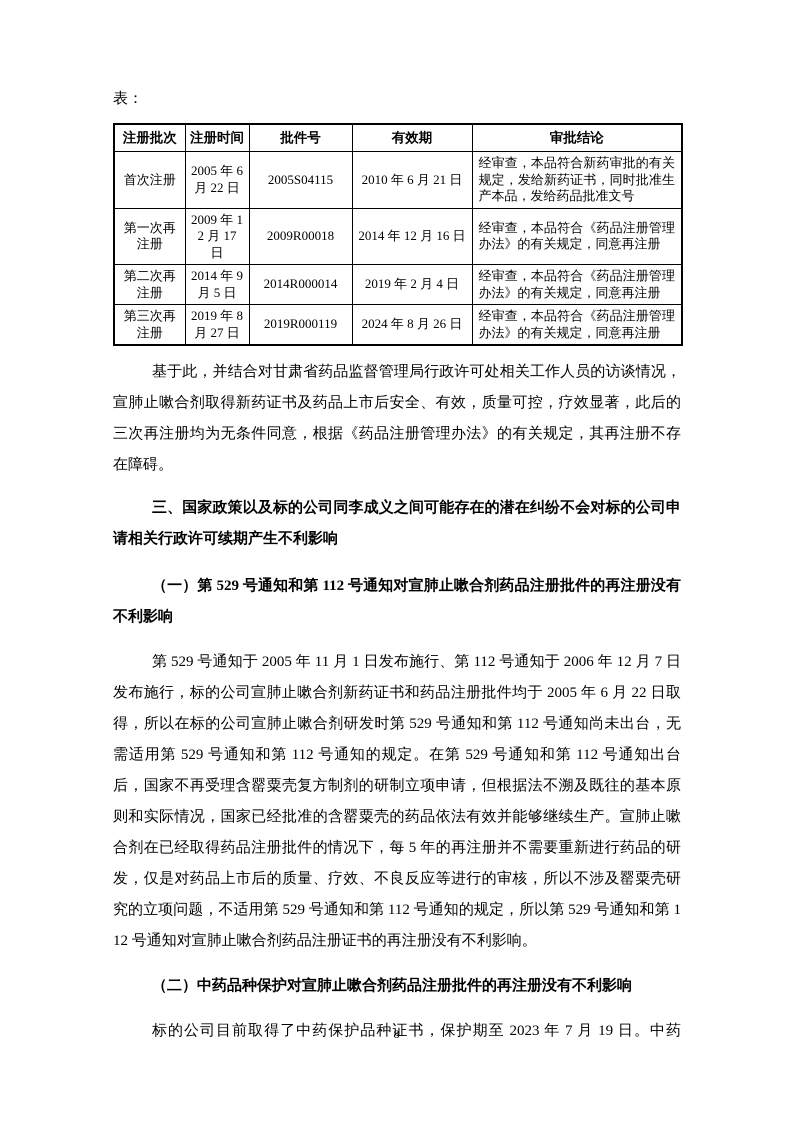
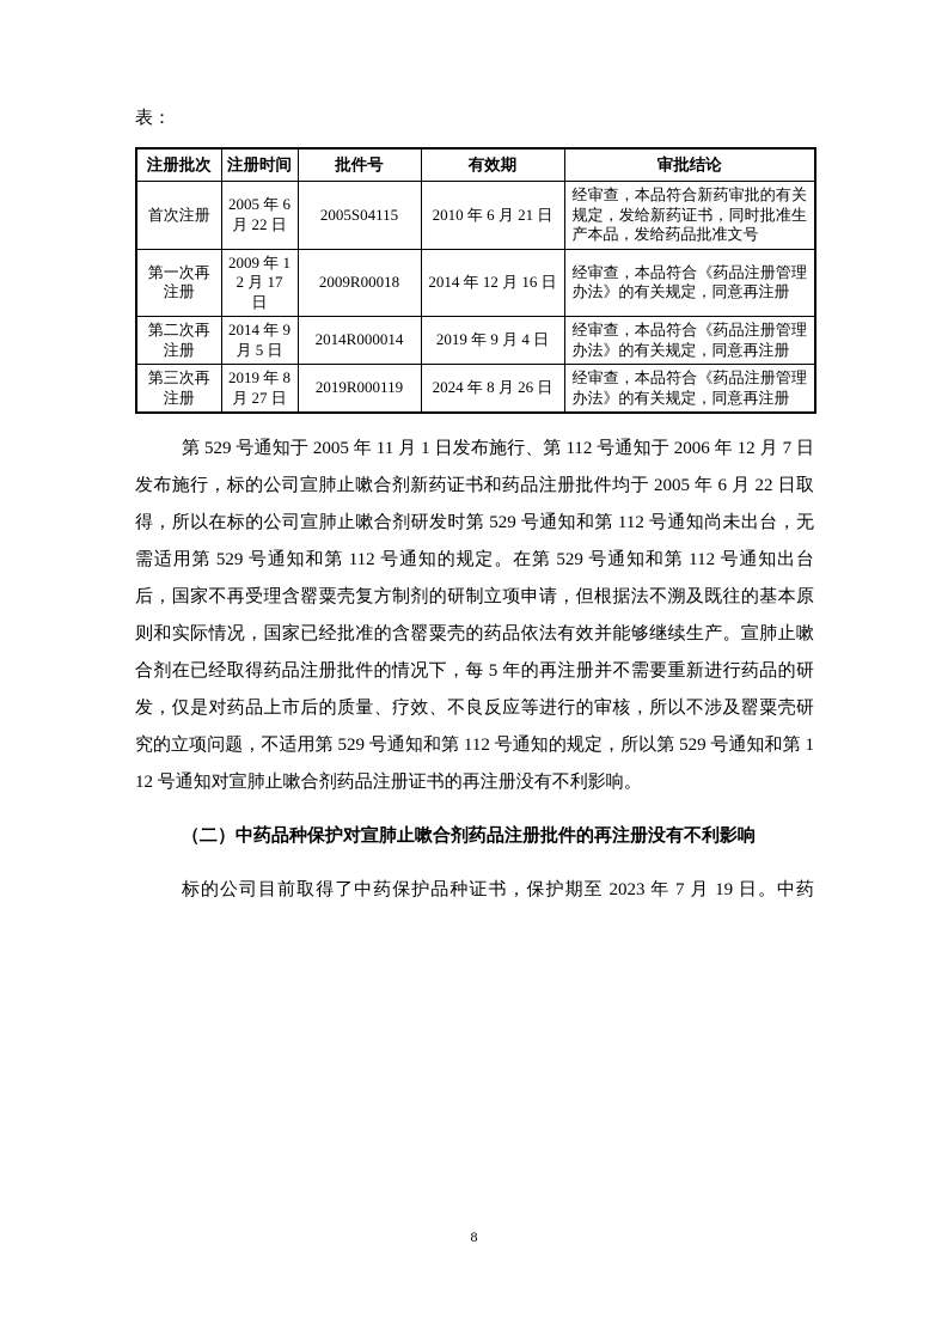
  表：
  注册批次	注册时间	批件号	有效期	审批结论
  首次注册	2005 年 6 月 22 日	2005S04115	2010 年 6 月 21 日	经审查，本品符合新药审批的有关规定，发给新药证书，同时批准生产本品，发给药品批准文号
  第一次再注册	2009 年 12 月 17 日	2009R00018	2014 年 12 月 16 日	经审查，本品符合《药品注册管理办法》的有关规定，同意再注册
- 第二次再注册	2014 年 9 月 5 日	2014R000014	2019 年 2 月 4 日	经审查，本品符合《药品注册管理办法》的有关规定，同意再注册
+ 第二次再注册	2014 年 9 月 5 日	2014R000014	2019 年 9 月 4 日	经审查，本品符合《药品注册管理办法》的有关规定，同意再注册
  第三次再注册	2019 年 8 月 27 日	2019R000119	2024 年 8 月 26 日	经审查，本品符合《药品注册管理办法》的有关规定，同意再注册
- 基于此，并结合对甘肃省药品监督管理局行政许可处相关工作人员的访谈情况，宣肺止嗽合剂取得新药证书及药品上市后安全、有效，质量可控，疗效显著，此后的三次再注册均为无条件同意，根据《药品注册管理办法》的有关规定，其再注册不存在障碍。
- 三、国家政策以及标的公司同李成义之间可能存在的潜在纠纷不会对标的公司申请相关行政许可续期产生不利影响
- （一）第 529 号通知和第 112 号通知对宣肺止嗽合剂药品注册批件的再注册没有不利影响
  第 529 号通知于 2005 年 11 月 1 日发布施行、第 112 号通知于 2006 年 12 月 7 日发布施行，标的公司宣肺止嗽合剂新药证书和药品注册批件均于 2005 年 6 月 22 日取得，所以在标的公司宣肺止嗽合剂研发时第 529 号通知和第 112 号通知尚未出台，无需适用第 529 号通知和第 112 号通知的规定。在第 529 号通知和第 112 号通知出台后，国家不再受理含罂粟壳复方制剂的研制立项申请，但根据法不溯及既往的基本原则和实际情况，国家已经批准的含罂粟壳的药品依法有效并能够继续生产。宣肺止嗽合剂在已经取得药品注册批件的情况下，每 5 年的再注册并不需要重新进行药品的研发，仅是对药品上市后的质量、疗效、不良反应等进行的审核，所以不涉及罂粟壳研究的立项问题，不适用第 529 号通知和第 112 号通知的规定，所以第 529 号通知和第 112 号通知对宣肺止嗽合剂药品注册证书的再注册没有不利影响。
  （二）中药品种保护对宣肺止嗽合剂药品注册批件的再注册没有不利影响
  标的公司目前取得了中药保护品种证书，保护期至 2023 年 7 月 19 日。中药
  8
